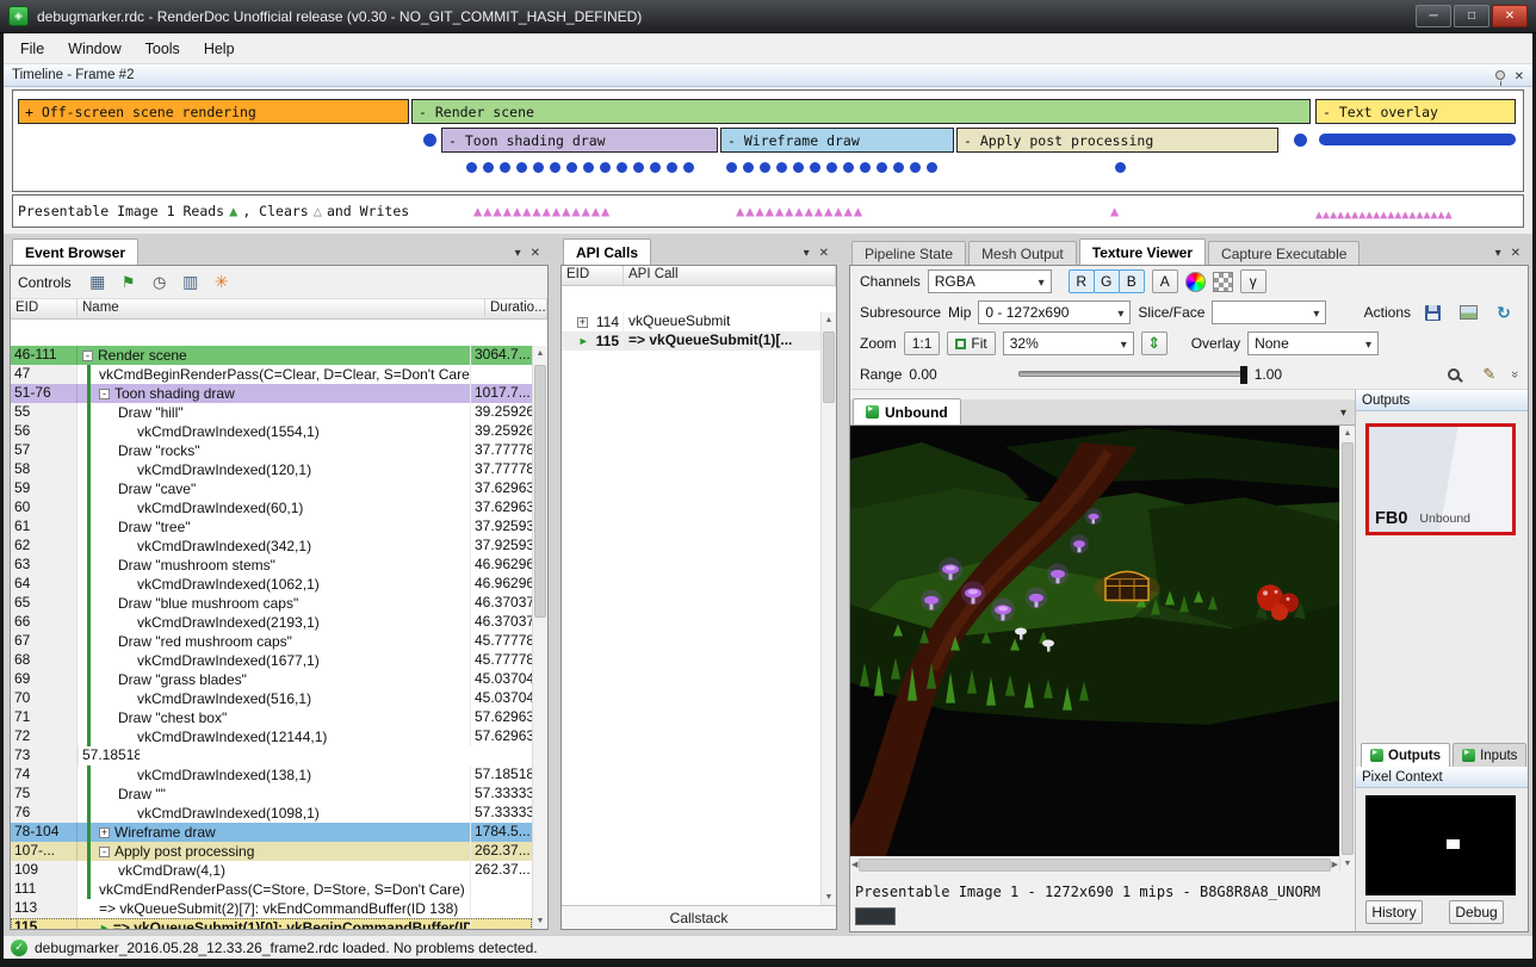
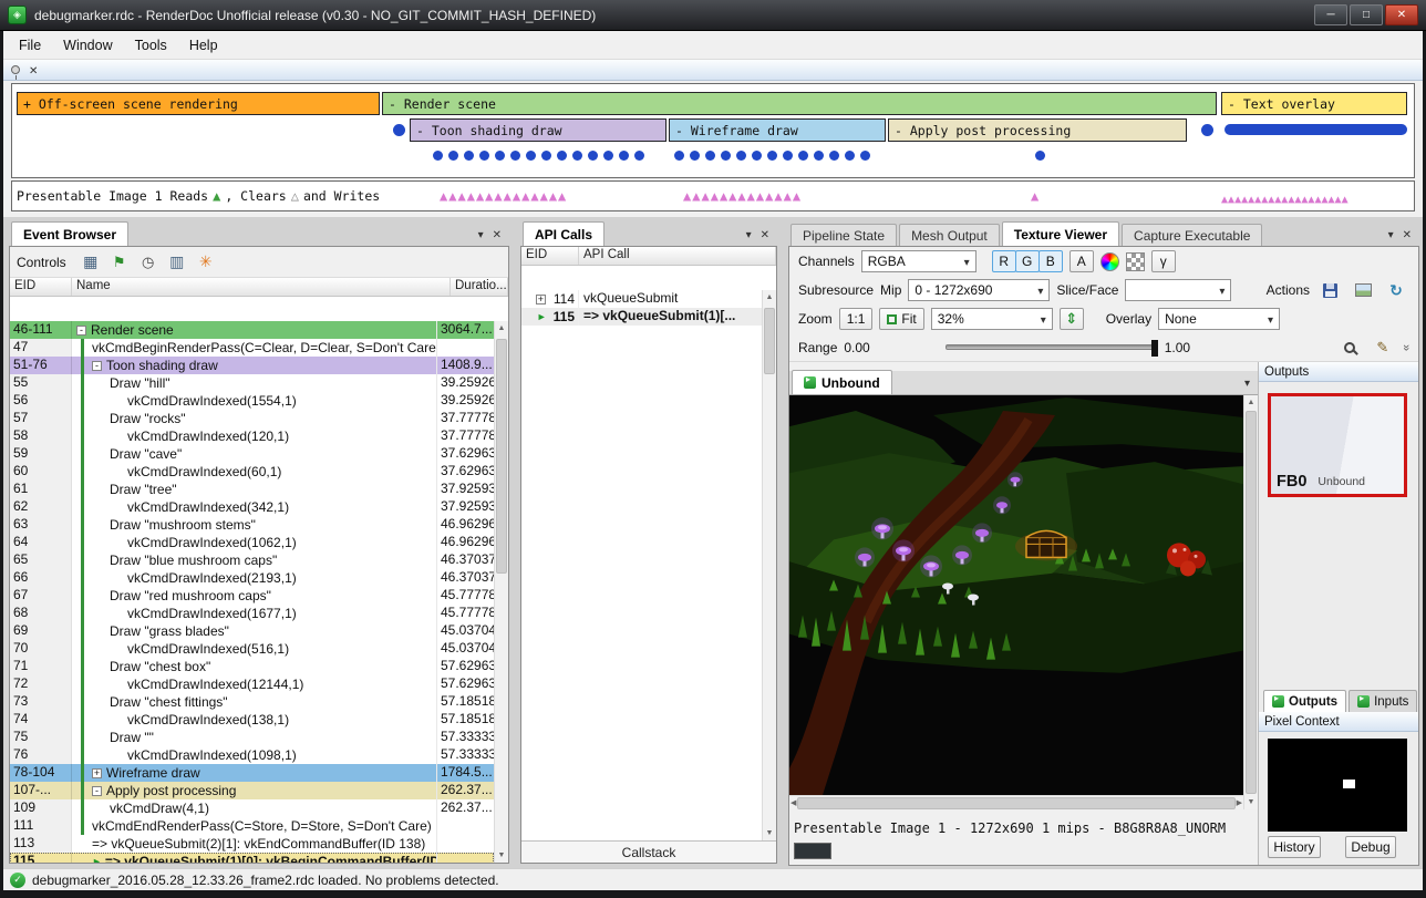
  debugmarker.rdc - RenderDoc Unofficial release (v0.30 - NO_GIT_COMMIT_HASH_DEFINED)
  ─
  □
  ✕
  File
  Window
  Tools
  Help
- Timeline - Frame #2
  + Off-screen scene rendering
  - Render scene
  - Text overlay
  - Toon shading draw
  - Wireframe draw
  - Apply post processing
  Presentable Image 1 Reads
  , Clears
  and Writes
  Event Browser
  Controls
  EID
  Name
  Duratio...
  46-111
  -
  Render scene
  3064.7...
  47
  vkCmdBeginRenderPass(C=Clear, D=Clear, S=Don't Care
  51-76
  -
  Toon shading draw
- 1017.7...
+ 1408.9...
  55
  Draw "hill"
  39.25926
  56
  vkCmdDrawIndexed(1554,1)
  39.25926
  57
  Draw "rocks"
  37.77778
  58
  vkCmdDrawIndexed(120,1)
  37.77778
  59
  Draw "cave"
  37.62963
  60
  vkCmdDrawIndexed(60,1)
  37.62963
  61
  Draw "tree"
  37.92593
  62
  vkCmdDrawIndexed(342,1)
  37.92593
  63
  Draw "mushroom stems"
  46.96296
  64
  vkCmdDrawIndexed(1062,1)
  46.96296
  65
  Draw "blue mushroom caps"
  46.37037
  66
  vkCmdDrawIndexed(2193,1)
  46.37037
  67
  Draw "red mushroom caps"
  45.77778
  68
  vkCmdDrawIndexed(1677,1)
  45.77778
  69
  Draw "grass blades"
  45.03704
  70
  vkCmdDrawIndexed(516,1)
  45.03704
  71
  Draw "chest box"
  57.62963
  72
  vkCmdDrawIndexed(12144,1)
  57.62963
  73
+ Draw "chest fittings"
  57.18518
  74
  vkCmdDrawIndexed(138,1)
  57.18518
  75
  Draw ""
  57.33333
  76
  vkCmdDrawIndexed(1098,1)
  57.33333
  78-104
  +
  Wireframe draw
  1784.5...
  107-...
  -
  Apply post processing
  262.37...
  109
  vkCmdDraw(4,1)
  262.37...
  111
  vkCmdEndRenderPass(C=Store, D=Store, S=Don't Care)
  113
- => vkQueueSubmit(2)[7]: vkEndCommandBuffer(ID 138)
+ => vkQueueSubmit(2)[1]: vkEndCommandBuffer(ID 138)
  115
  ►
  => vkQueueSubmit(1)[0]: vkBeginCommandBuffer(ID
  API Calls
  EID
  API Call
  +
  114
  vkQueueSubmit
  ►
  115
  => vkQueueSubmit(1)[...
  Callstack
  Pipeline State
  Mesh Output
  Texture Viewer
  Capture Executable
  Channels
  RGBA
  R
  G
  B
  A
  γ
  Subresource
  Mip
  0 - 1272x690
  Slice/Face
  Actions
  Zoom
  1:1
  Fit
  32%
  Overlay
  None
  Range
  0.00
  1.00
  Unbound
  Presentable Image 1 - 1272x690 1 mips - B8G8R8A8_UNORM
  Outputs
  FB0
  Unbound
  Outputs
  Inputs
  Pixel Context
  History
  Debug
  debugmarker_2016.05.28_12.33.26_frame2.rdc loaded. No problems detected.
